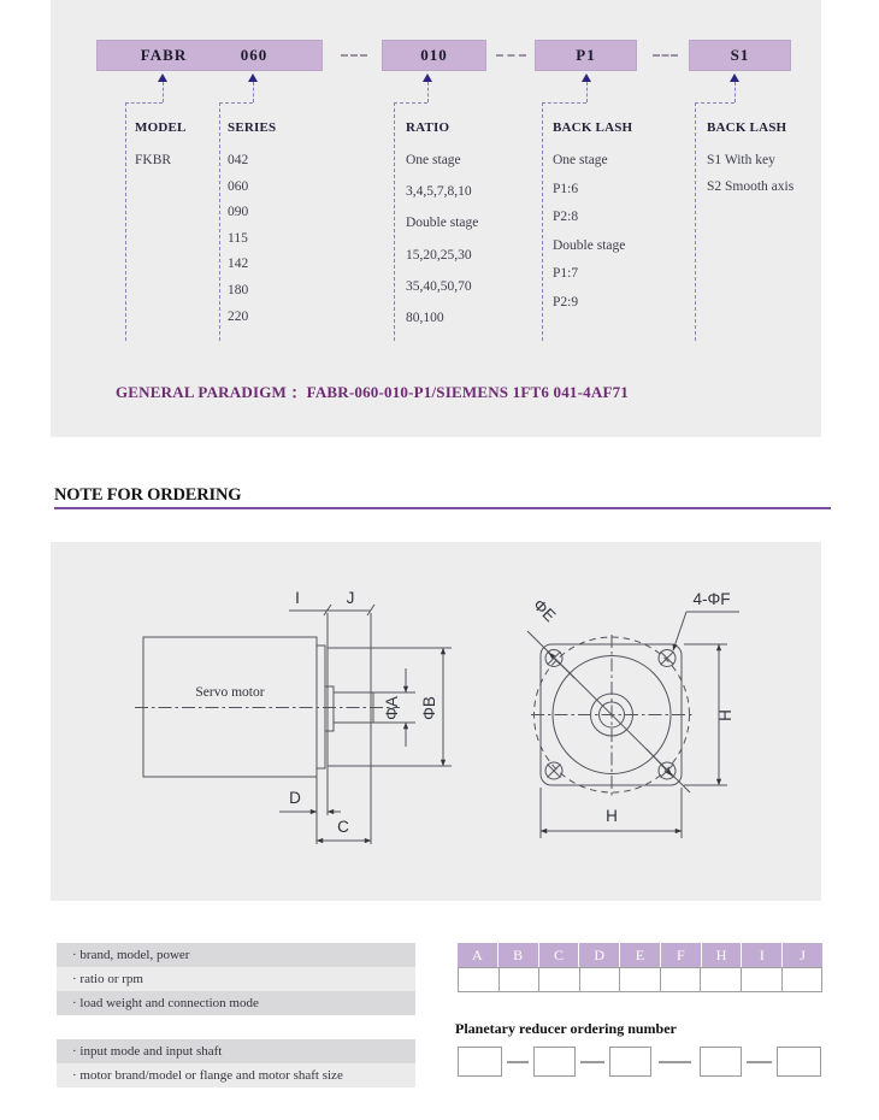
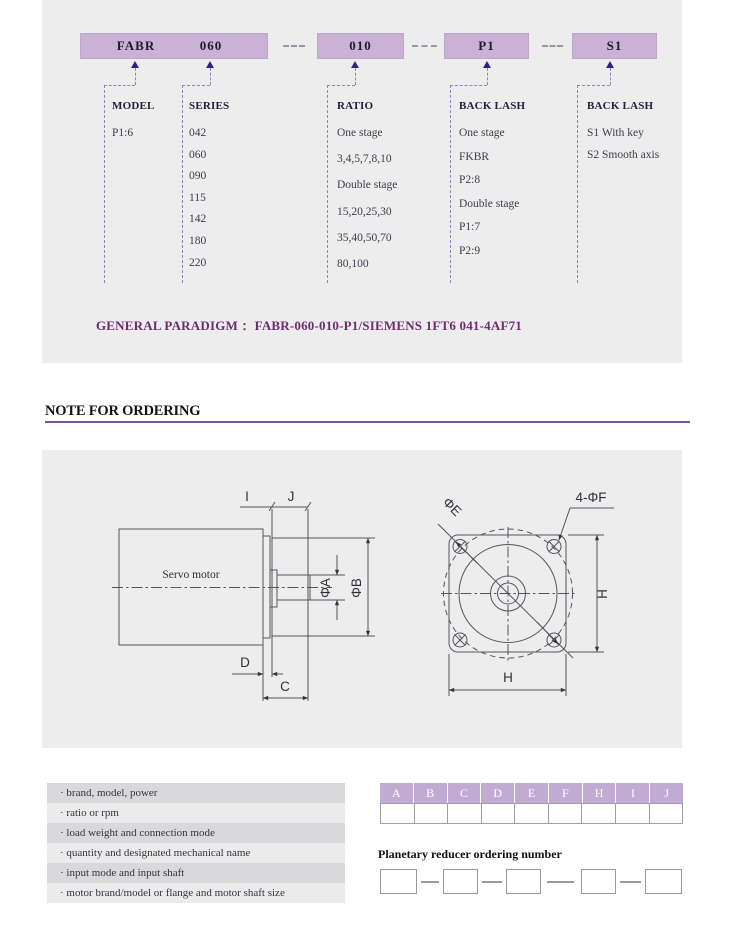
  FABR
  060
  010
  P1
  S1
  MODEL
- FKBR
+ P1:6
  SERIES
  042
  060
  090
  115
  142
  180
  220
  RATIO
  One stage
  3,4,5,7,8,10
  Double stage
  15,20,25,30
  35,40,50,70
  80,100
  BACK LASH
  One stage
- P1:6
+ FKBR
  P2:8
  Double stage
  P1:7
  P2:9
  BACK LASH
  S1 With key
  S2 Smooth axis
  GENERAL PARADIGM： FABR-060-010-P1/SIEMENS 1FT6 041-4AF71
  NOTE FOR ORDERING
  Servo motor
  I
  J
  D
  C
  4-ΦF
  H
  · brand, model, power
  · ratio or rpm
  · load weight and connection mode
+ · quantity and designated mechanical name
  · input mode and input shaft
  · motor brand/model or flange and motor shaft size
  A
  B
  C
  D
  E
  F
  H
  I
  J
  Planetary reducer ordering number
